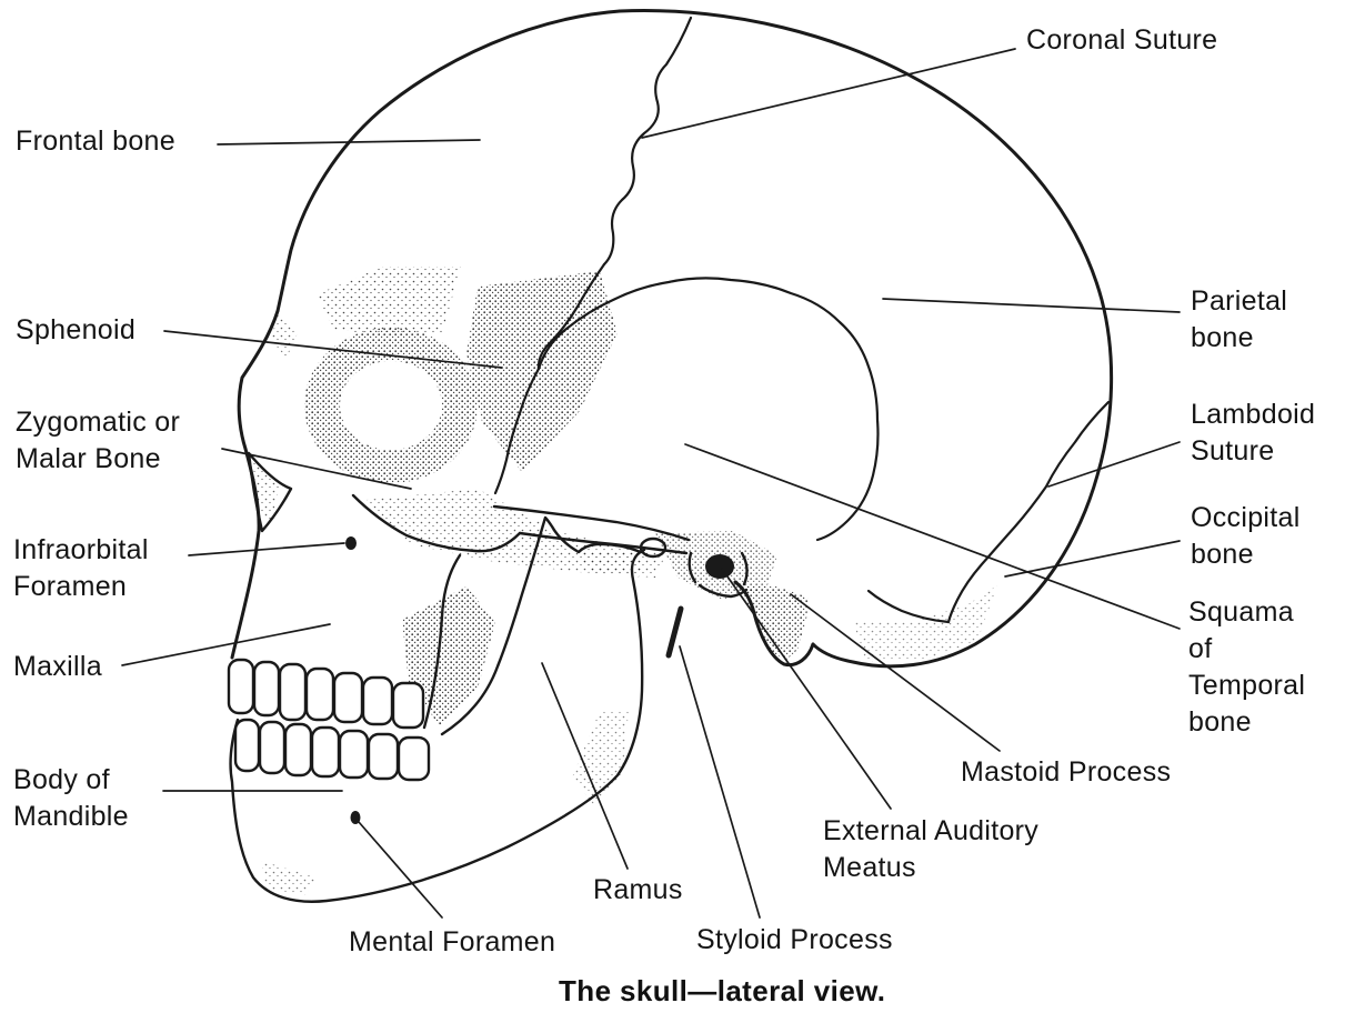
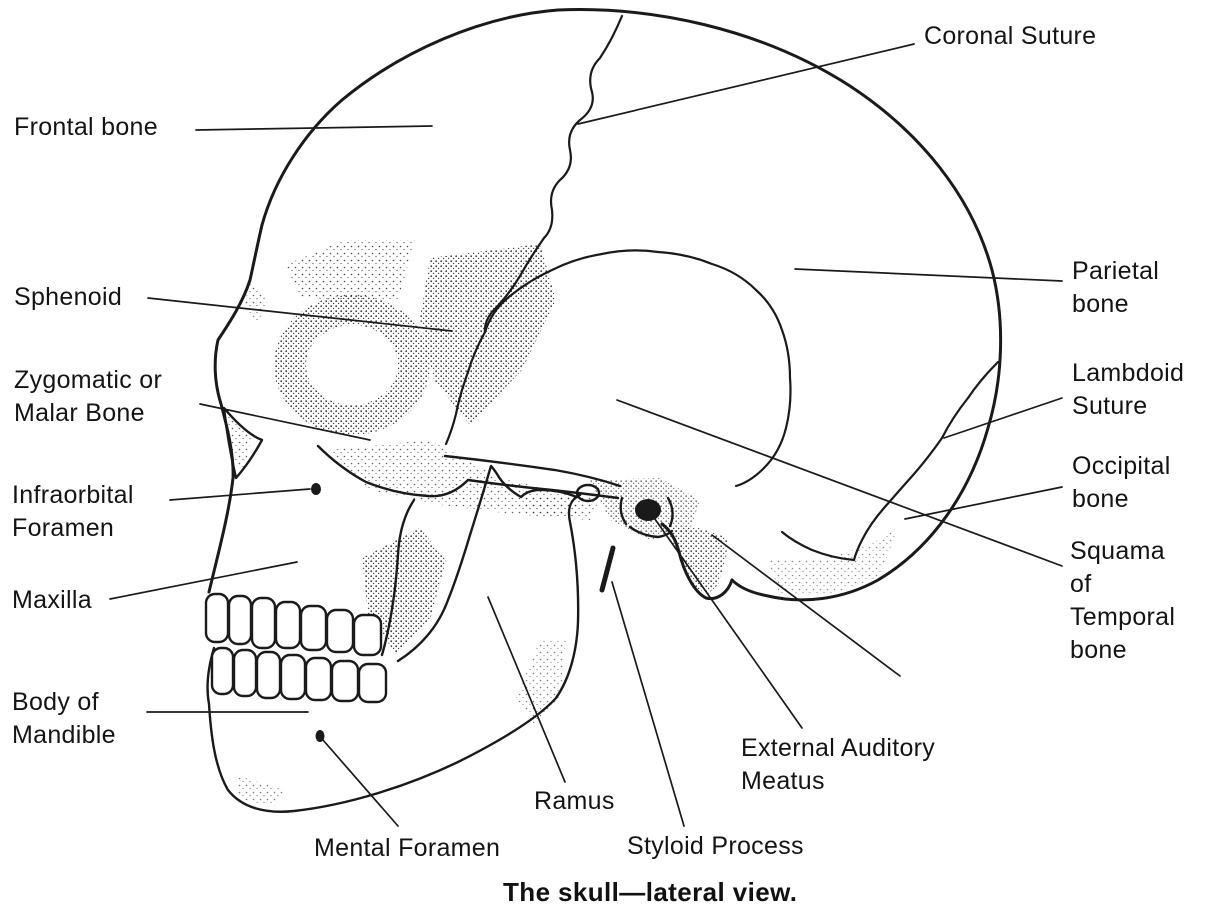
  Coronal Suture
  Frontal bone
  Sphenoid
  Zygomatic or
  Malar Bone
  Infraorbital
  Foramen
  Maxilla
  Body of
  Mandible
  Mental Foramen
  Ramus
  Styloid Process
  External Auditory
  Meatus
- Mastoid Process
  Squama
  of
  Temporal
  bone
  Occipital
  bone
  Lambdoid
  Suture
  Parietal
  bone
  The skull—lateral view.
